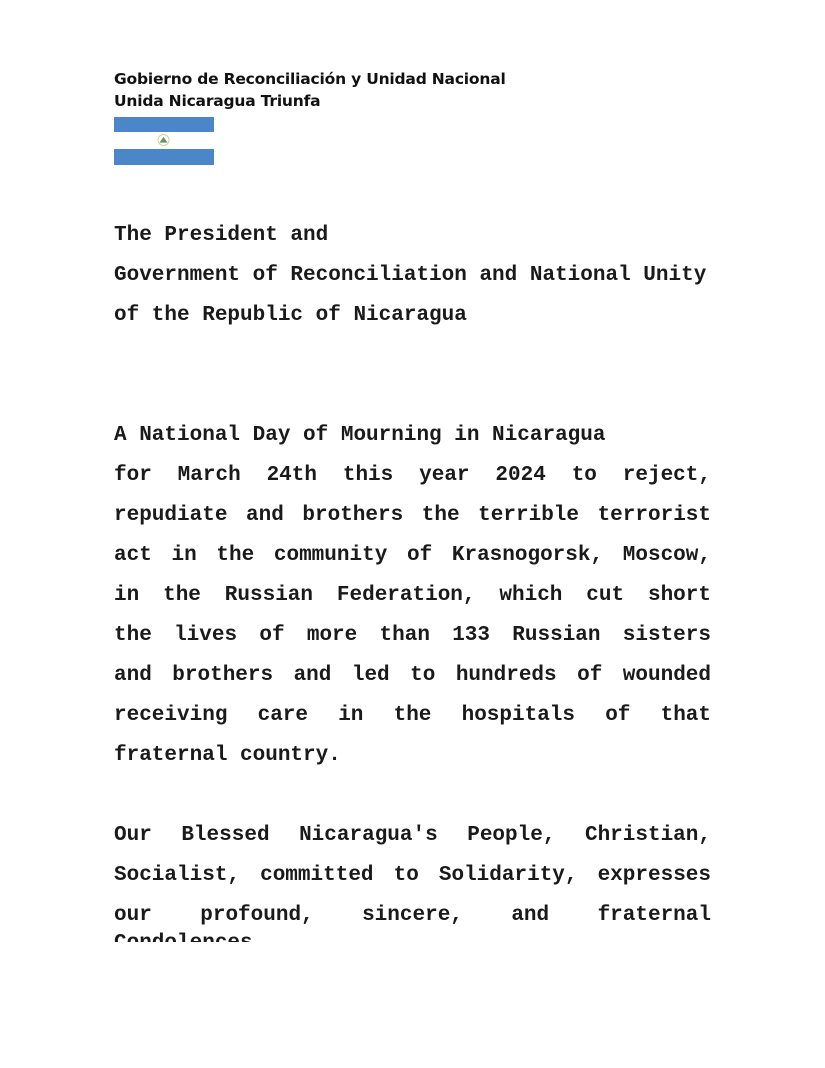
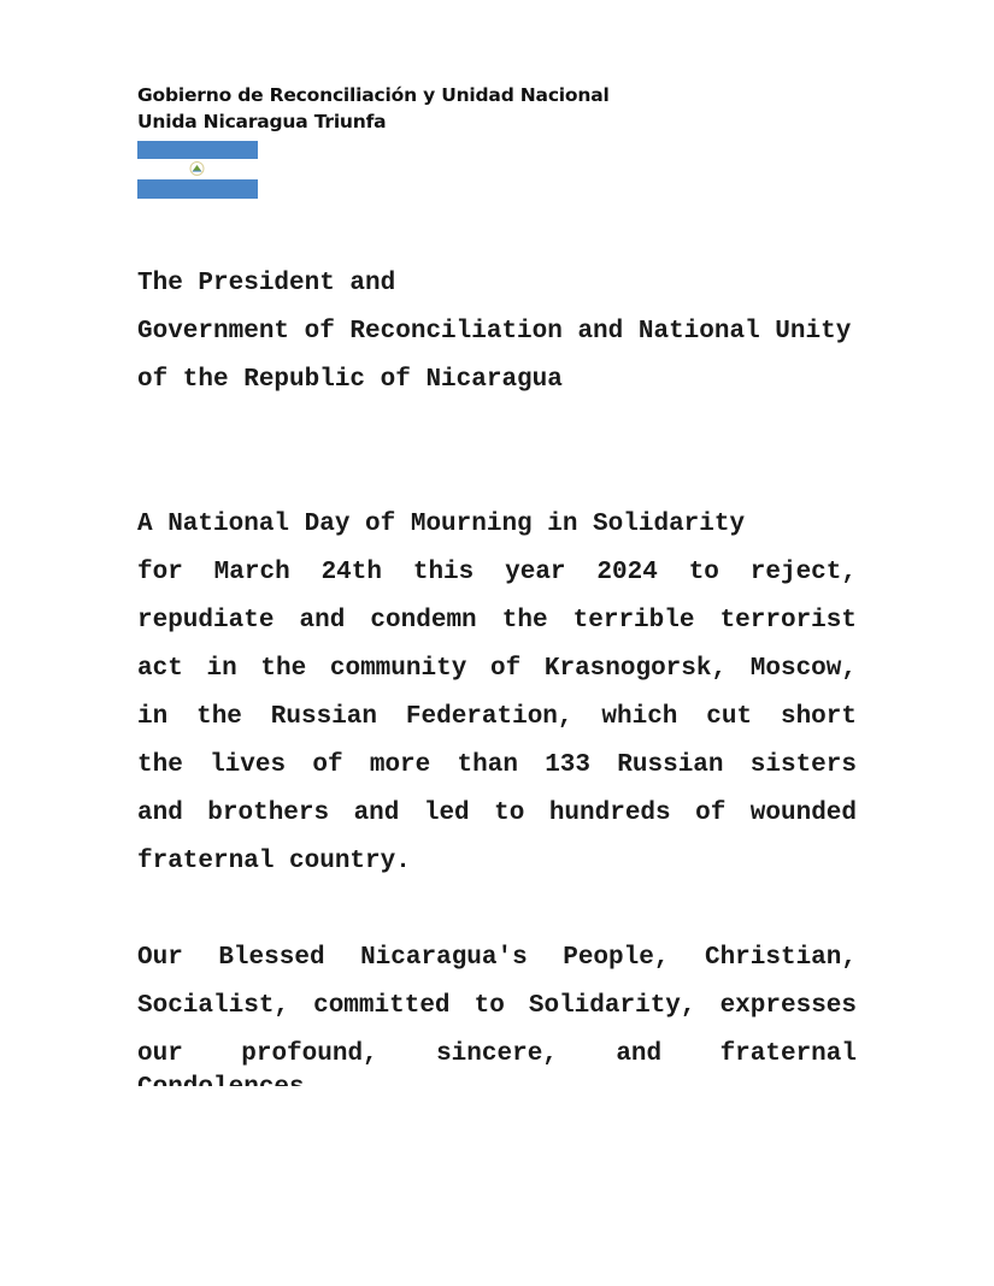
  Gobierno de Reconciliación y Unidad Nacional
  Unida Nicaragua Triunfa
  The President and
  Government of Reconciliation and National Unity
  of the Republic of Nicaragua
- A National Day of Mourning in Nicaragua
+ A National Day of Mourning in Solidarity
  for March 24th this year 2024 to reject,
- repudiate and brothers the terrible terrorist
+ repudiate and condemn the terrible terrorist
  act in the community of Krasnogorsk, Moscow,
  in the Russian Federation, which cut short
  the lives of more than 133 Russian sisters
  and brothers and led to hundreds of wounded
- receiving care in the hospitals of that
  fraternal country.
  Our Blessed Nicaragua's People, Christian,
  Socialist, committed to Solidarity, expresses
  our profound, sincere, and fraternal
